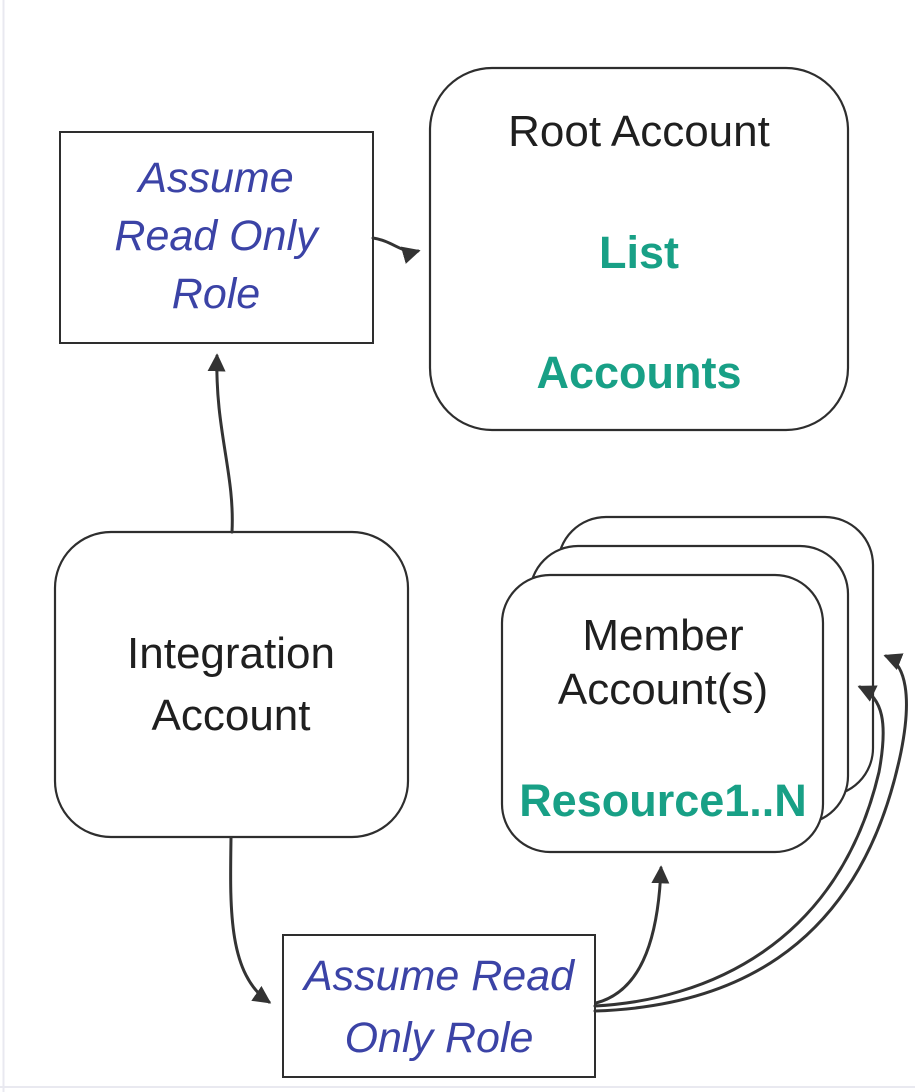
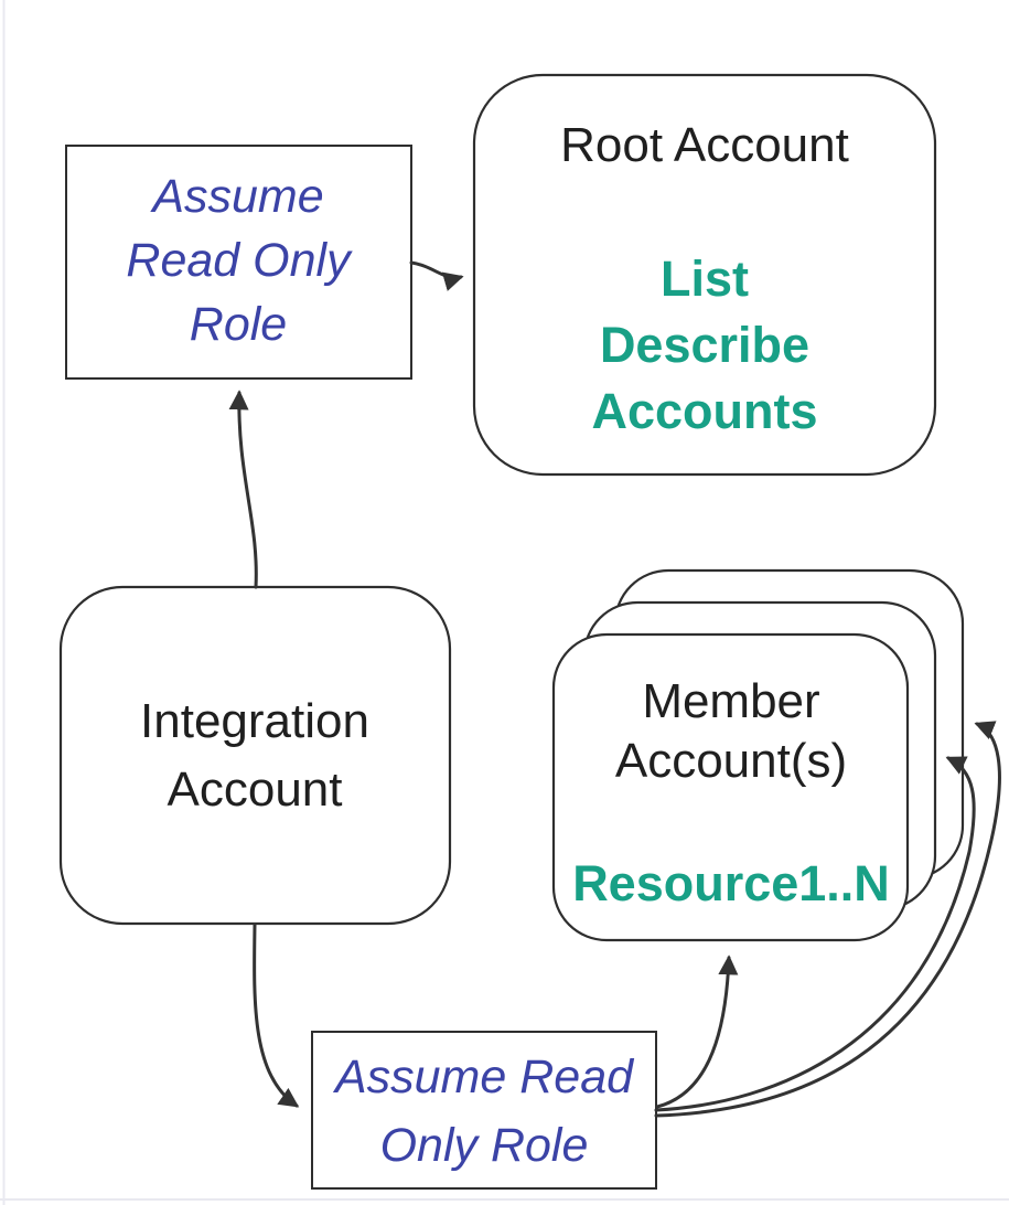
  Member
  Account(s)
  Resource1..N
  Root Account
  List
+ Describe
  Accounts
  Integration
  Account
  Assume
  Read Only
  Role
  Assume Read
  Only Role
